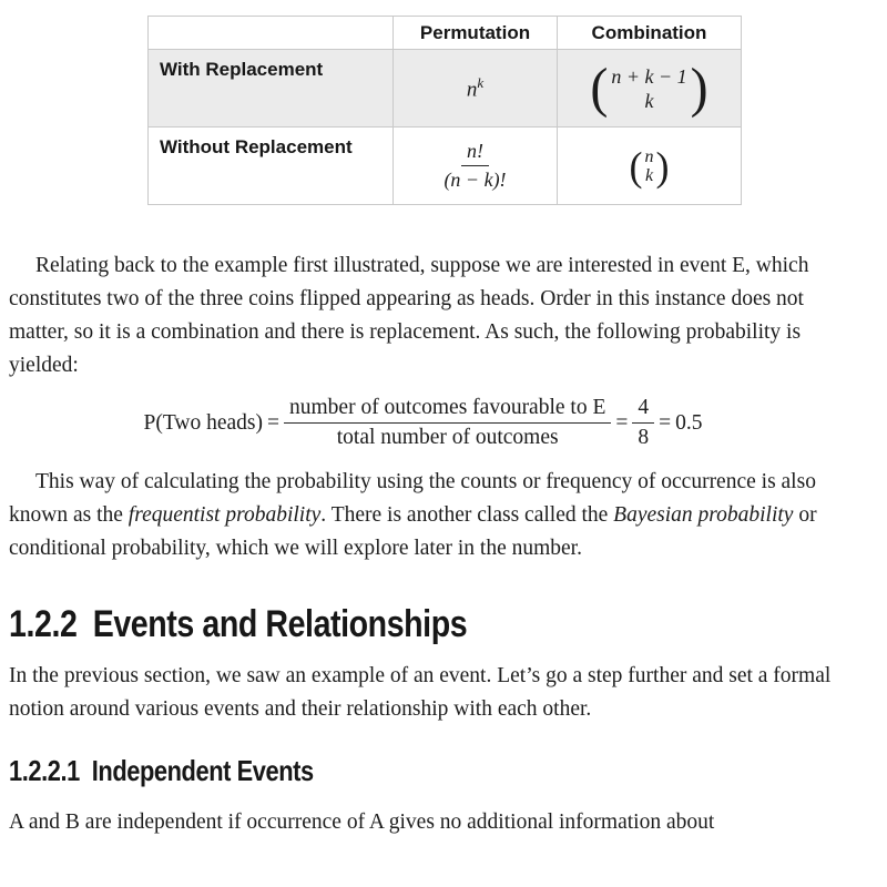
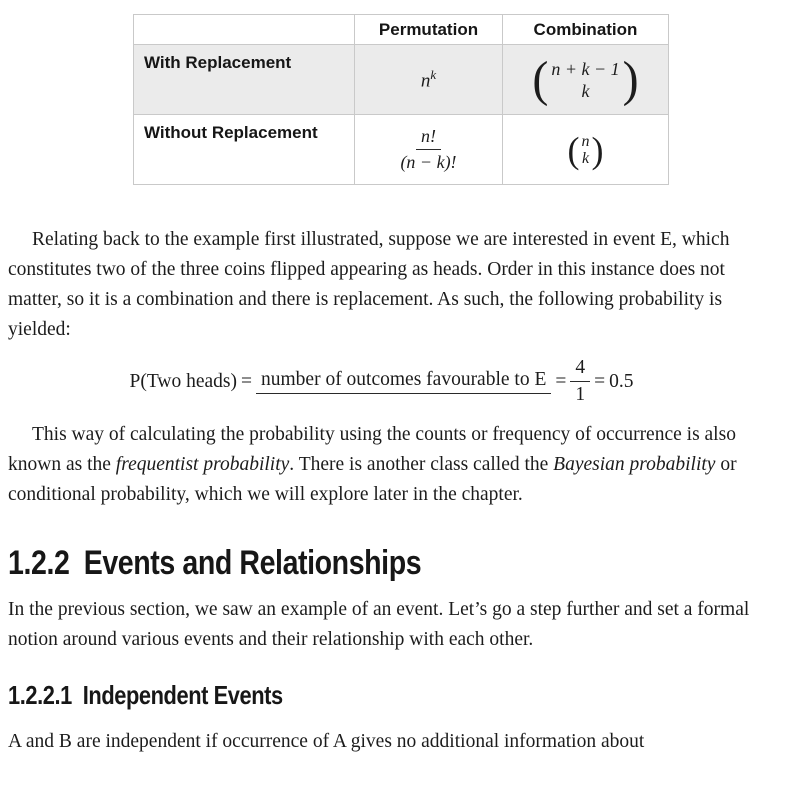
  	Permutation	Combination
  With Replacement	nk	( n + k − 1 k )
  Without Replacement	n! (n − k)!	( n k )
  Relating back to the example first illustrated, suppose we are interested in event E, which constitutes two of the three coins flipped appearing as heads. Order in this instance does not matter, so it is a combination and there is replacement. As such, the following probability is yielded:
  P(Two heads)
  =
  number of outcomes favourable to E
- total number of outcomes
  =
  4
- 8
+ 1
  =
  0.5
- This way of calculating the probability using the counts or frequency of occurrence is also known as the frequentist probability. There is another class called the Bayesian probability or conditional probability, which we will explore later in the number.
+ This way of calculating the probability using the counts or frequency of occurrence is also known as the frequentist probability. There is another class called the Bayesian probability or conditional probability, which we will explore later in the chapter.
  1.2.2
  Events and Relationships
  In the previous section, we saw an example of an event. Let’s go a step further and set a formal notion around various events and their relationship with each other.
  1.2.2.1
  Independent Events
  A and B are independent if occurrence of A gives no additional information about
